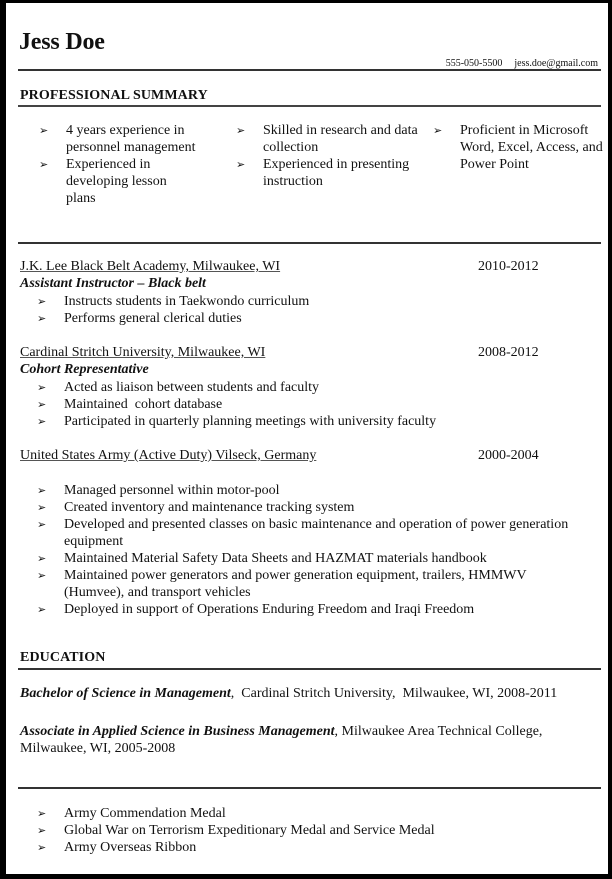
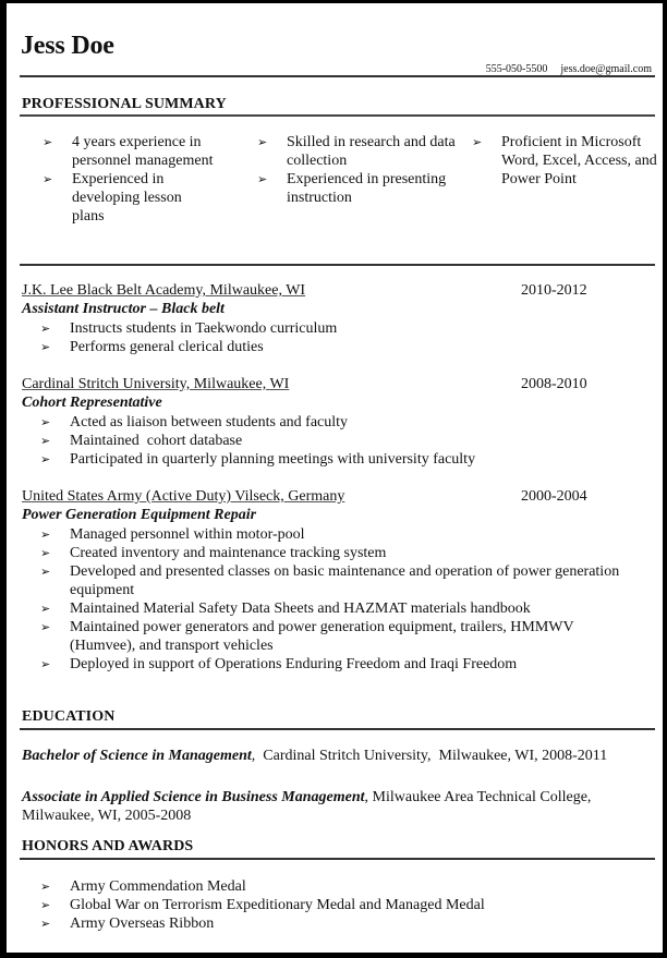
  Jess Doe
  555-050-5500 jess.doe@gmail.com
  PROFESSIONAL SUMMARY
  4 years experience in personnel management
  Experienced in developing lesson plans
  Skilled in research and data collection
  Experienced in presenting instruction
  Proficient in Microsoft Word, Excel, Access, and Power Point
  J.K. Lee Black Belt Academy, Milwaukee, WI
  2010-2012
  Assistant Instructor – Black belt
  Instructs students in Taekwondo curriculum
  Performs general clerical duties
  Cardinal Stritch University, Milwaukee, WI
- 2008-2012
+ 2008-2010
  Cohort Representative
  Acted as liaison between students and faculty
  Maintained cohort database
  Participated in quarterly planning meetings with university faculty
  United States Army (Active Duty) Vilseck, Germany
  2000-2004
+ Power Generation Equipment Repair
  Managed personnel within motor-pool
  Created inventory and maintenance tracking system
  Developed and presented classes on basic maintenance and operation of power generation equipment
  Maintained Material Safety Data Sheets and HAZMAT materials handbook
  Maintained power generators and power generation equipment, trailers, HMMWV (Humvee), and transport vehicles
  Deployed in support of Operations Enduring Freedom and Iraqi Freedom
  EDUCATION
  Bachelor of Science in Management, Cardinal Stritch University, Milwaukee, WI, 2008-2011
  Associate in Applied Science in Business Management, Milwaukee Area Technical College, Milwaukee, WI, 2005-2008
+ HONORS AND AWARDS
  Army Commendation Medal
- Global War on Terrorism Expeditionary Medal and Service Medal
+ Global War on Terrorism Expeditionary Medal and Managed Medal
  Army Overseas Ribbon
